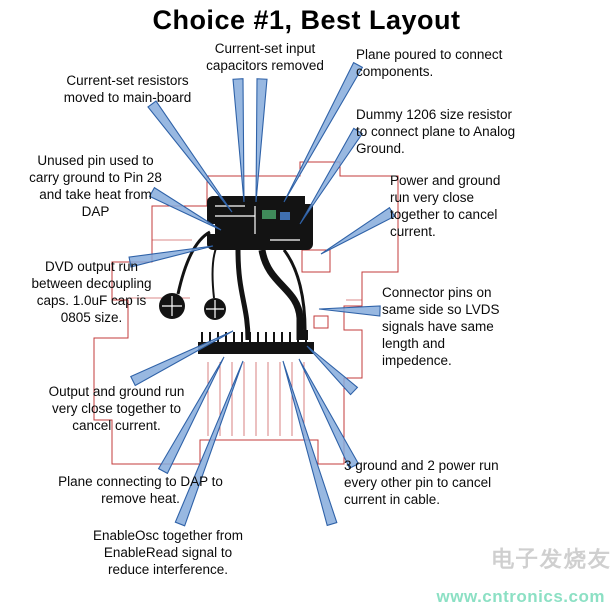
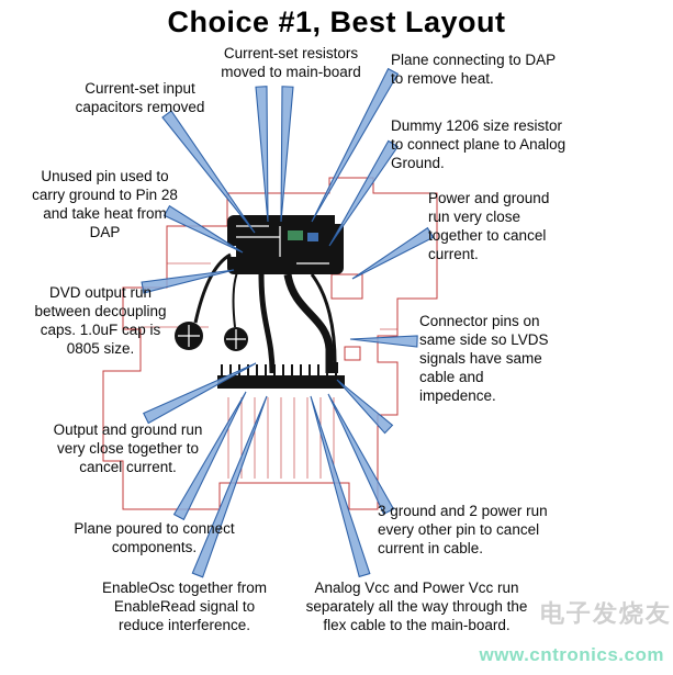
  Choice #1, Best Layout
- Current-set input capacitors removed
+ Current-set resistors moved to main-board
- Plane poured to connect components.
+ Plane connecting to DAP to remove heat.
- Current-set resistors moved to main-board
+ Current-set input capacitors removed
  Dummy 1206 size resistor to connect plane to Analog Ground.
  Unused pin used to carry ground to Pin 28 and take heat from DAP
  Power and ground run very close together to cancel current.
  DVD output run between decoupling caps. 1.0uF cap is 0805 size.
- Connector pins on same side so LVDS signals have same length and impedence.
+ Connector pins on same side so LVDS signals have same cable and impedence.
  Output and ground run very close together to cancel current.
- Plane connecting to DAP to remove heat.
+ Plane poured to connect components.
  3 ground and 2 power run every other pin to cancel current in cable.
  EnableOsc together from EnableRead signal to reduce interference.
+ Analog Vcc and Power Vcc run separately all the way through the flex cable to the main-board.
  电子发烧友
  www.cntronics.com
